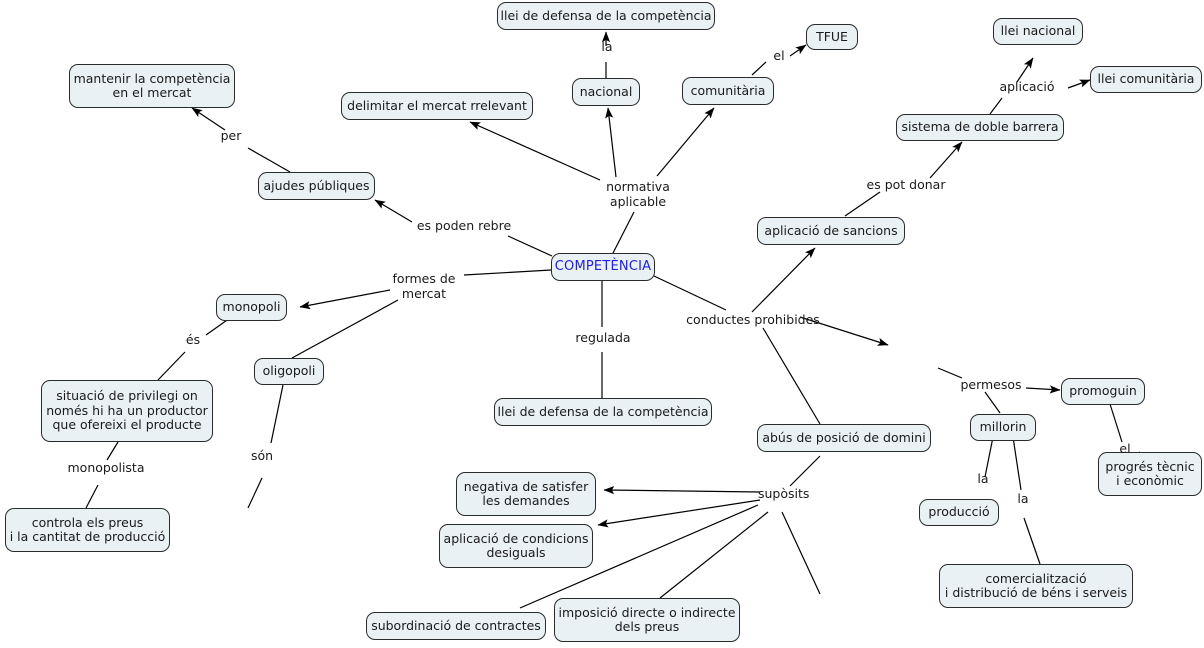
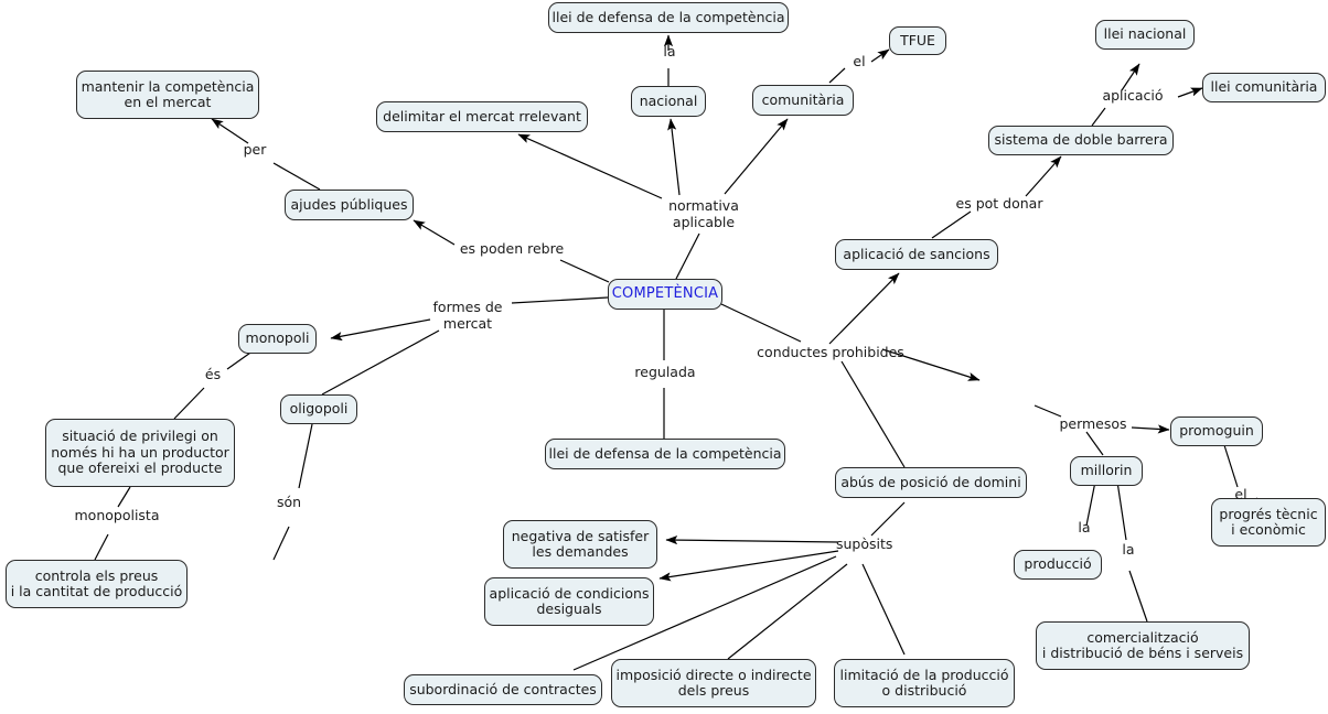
  llei de defensa de la competència
  nacional
  comunitària
  TFUE
  llei nacional
  llei comunitària
  sistema de doble barrera
  aplicació de sancions
  mantenir la competència
  en el mercat
  delimitar el mercat rrelevant
  ajudes públiques
  COMPETÈNCIA
  monopoli
  oligopoli
  situació de privilegi on
  només hi ha un productor
  que ofereixi el producte
  controla els preus
  i la cantitat de producció
  llei de defensa de la competència
  promoguin
  millorin
  producció
  comercialització
  i distribució de béns i serveis
  progrés tècnic
  i econòmic
  abús de posició de domini
  negativa de satisfer
  les demandes
  aplicació de condicions
  desiguals
  subordinació de contractes
  imposició directe o indirecte
  dels preus
+ limitació de la producció
+ o distribució
  la
  el
  aplicació
  es pot donar
  per
  es poden rebre
  normativa
  aplicable
  formes de
  mercat
  regulada
  conductes prohibides
  és
  monopolista
  són
  permesos
  el
  la
  la
  supòsits
